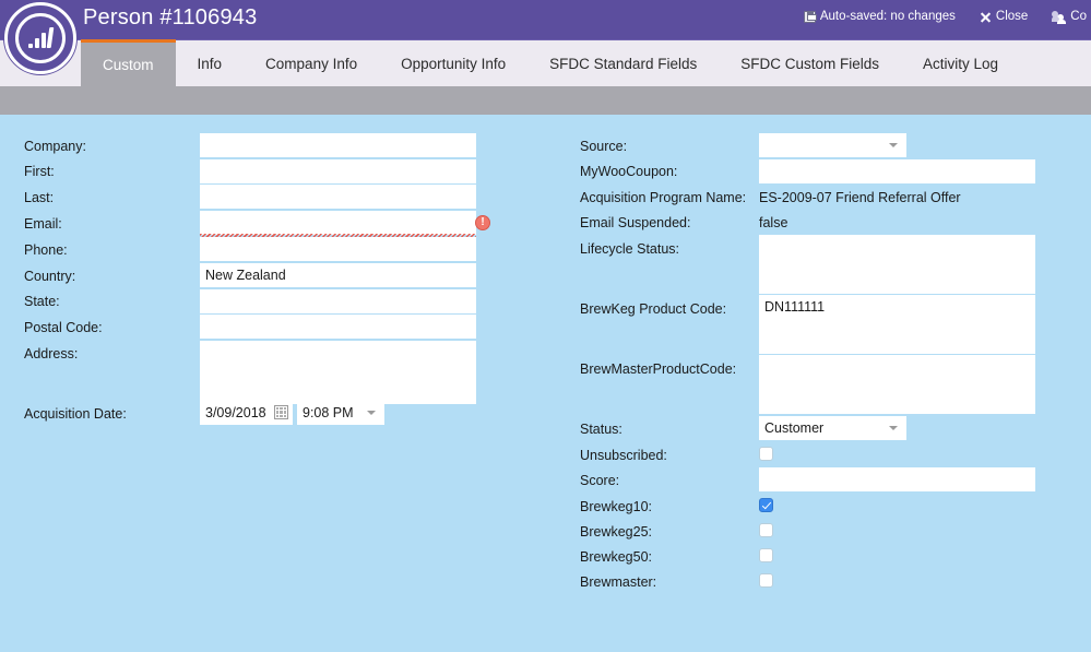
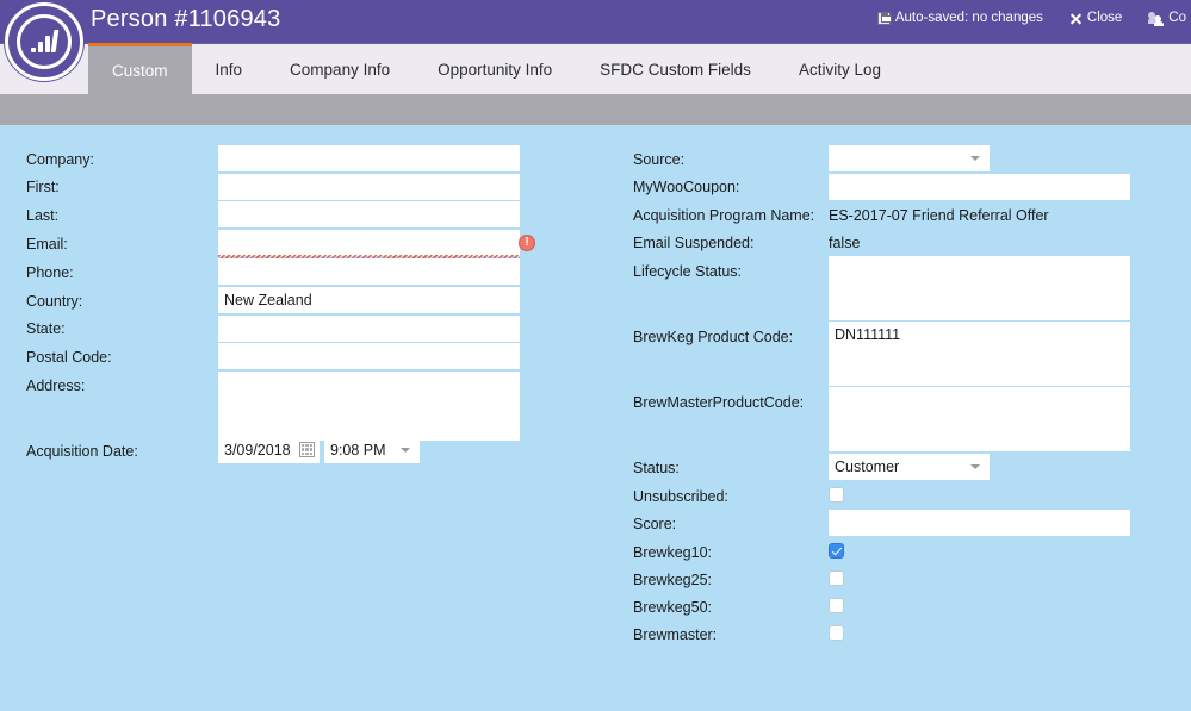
  Person #1106943
  Auto-saved: no changes
  Close
  Co
  Custom
  Info
  Company Info
  Opportunity Info
- SFDC Standard Fields
  SFDC Custom Fields
  Activity Log
  Company:
  First:
  Last:
  Email:
  !
  Phone:
  Country:
  New Zealand
  State:
  Postal Code:
  Address:
  Acquisition Date:
  3/09/2018
  9:08 PM
  Source:
  MyWooCoupon:
  Acquisition Program Name:
- ES-2009-07 Friend Referral Offer
+ ES-2017-07 Friend Referral Offer
  Email Suspended:
  false
  Lifecycle Status:
  BrewKeg Product Code:
  DN111111
  BrewMasterProductCode:
  Status:
  Customer
  Unsubscribed:
  Score:
  Brewkeg10:
  Brewkeg25:
  Brewkeg50:
  Brewmaster:
